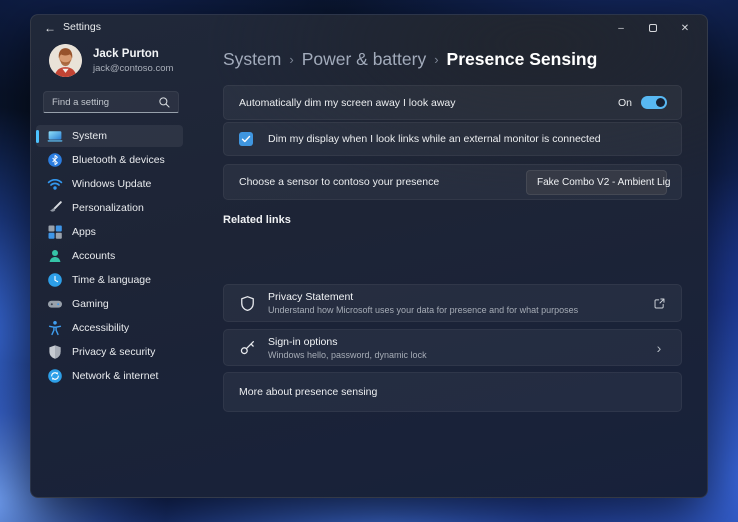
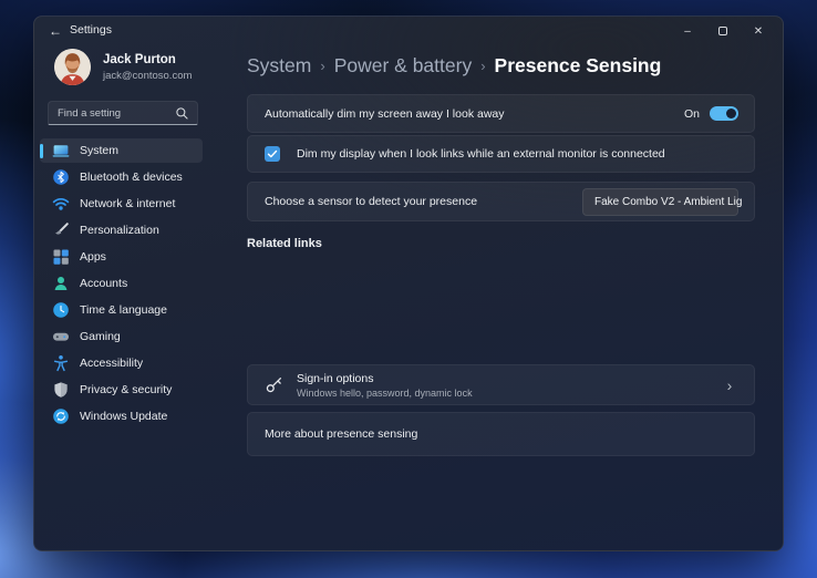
  ←
  Settings
  –
  ✕
  Jack Purton
  jack@contoso.com
  Find a setting
  System
  Bluetooth & devices
- Windows Update
+ Network & internet
  Personalization
  Apps
  Accounts
  Time & language
  Gaming
  Accessibility
  Privacy & security
- Network & internet
+ Windows Update
  System
  ›
  Power & battery
  ›
  Presence Sensing
  Automatically dim my screen away I look away
  On
  Dim my display when I look links while an external monitor is connected
- Choose a sensor to contoso your presence
+ Choose a sensor to detect your presence
  Fake Combo V2 - Ambient Lig
  Related links
- Privacy Statement
- Understand how Microsoft uses your data for presence and for what purposes
  Sign-in options
  Windows hello, password, dynamic lock
  ›
  More about presence sensing
